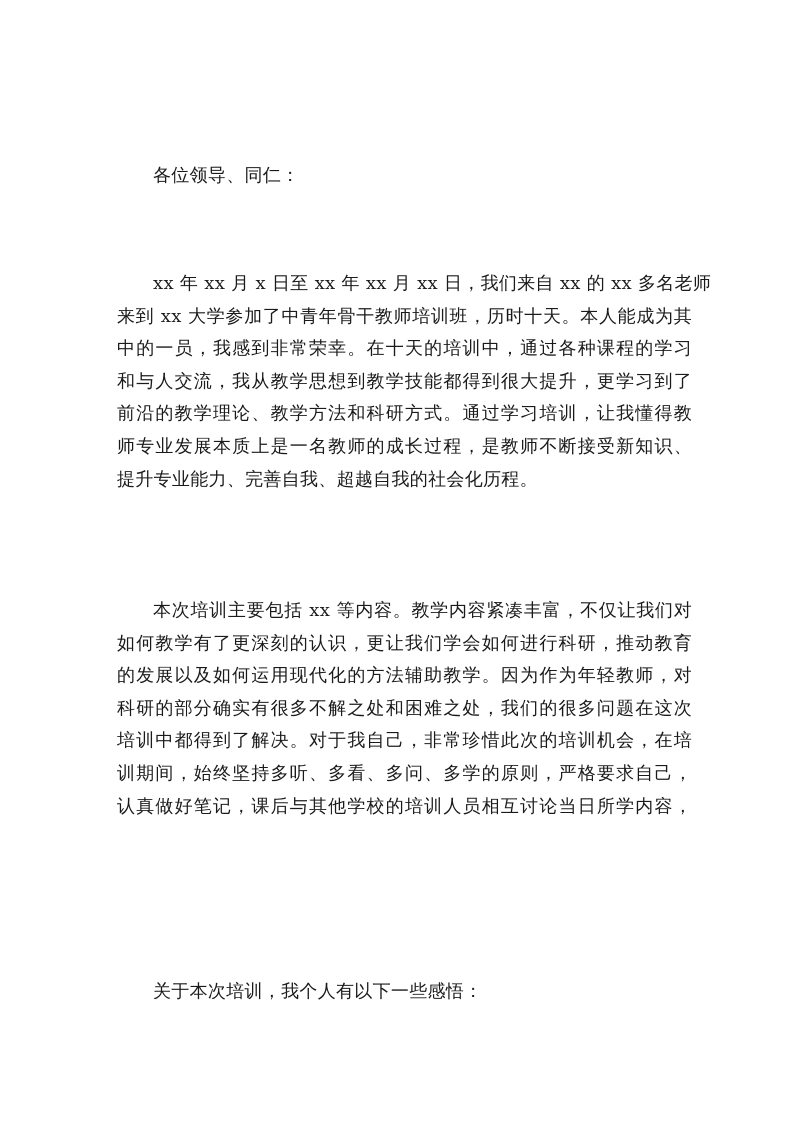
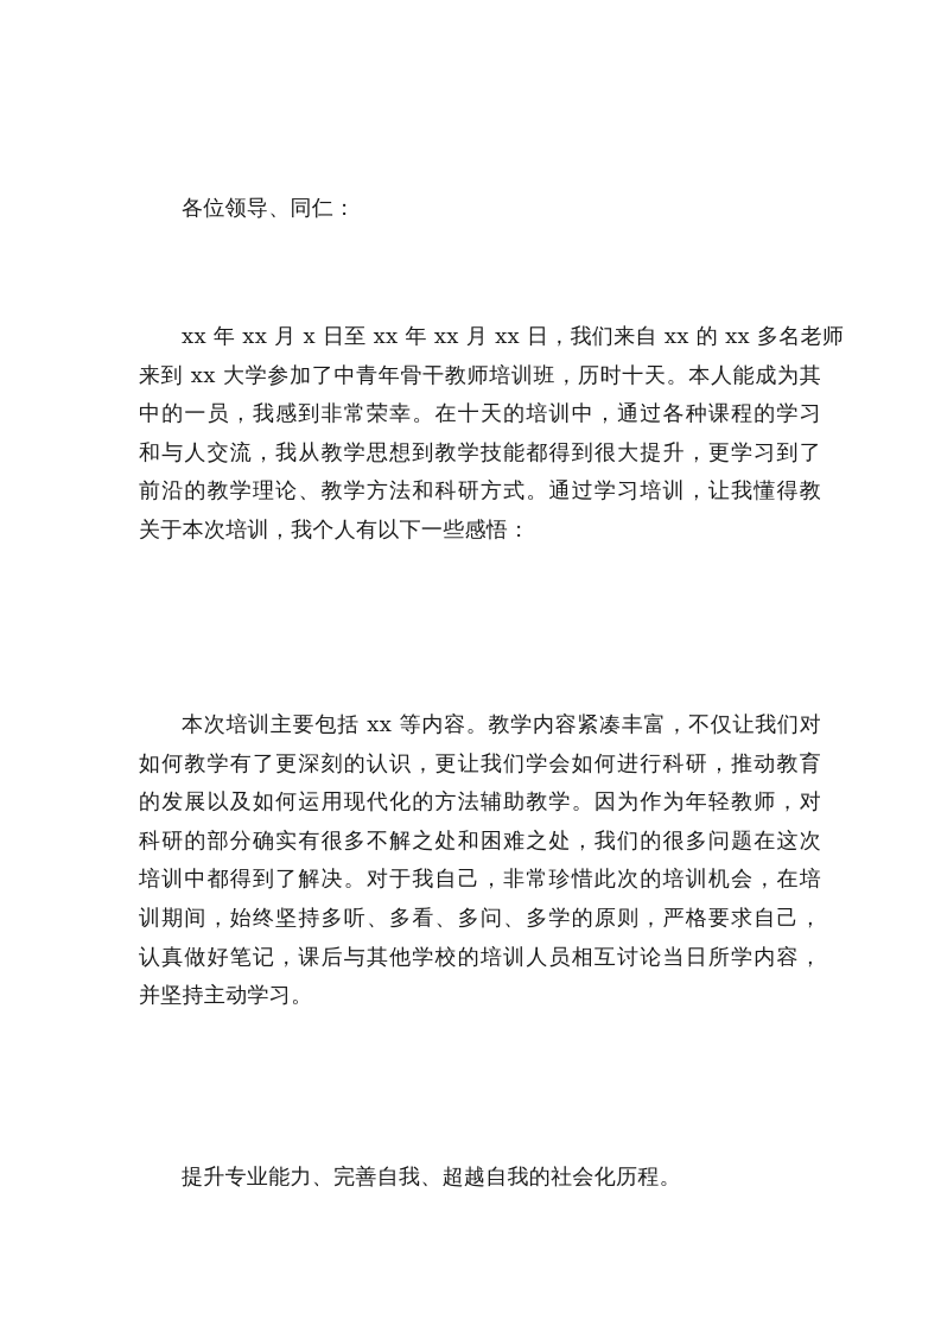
  各位领导、同仁：
  xx 年 xx 月 x 日至 xx 年 xx 月 xx 日，我们来自 xx 的 xx 多名老师
  来到 xx 大学参加了中青年骨干教师培训班，历时十天。本人能成为其
  中的一员，我感到非常荣幸。在十天的培训中，通过各种课程的学习
  和与人交流，我从教学思想到教学技能都得到很大提升，更学习到了
  前沿的教学理论、教学方法和科研方式。通过学习培训，让我懂得教
- 师专业发展本质上是一名教师的成长过程，是教师不断接受新知识、
- 提升专业能力、完善自我、超越自我的社会化历程。
+ 关于本次培训，我个人有以下一些感悟：
  本次培训主要包括 xx 等内容。教学内容紧凑丰富，不仅让我们对
  如何教学有了更深刻的认识，更让我们学会如何进行科研，推动教育
  的发展以及如何运用现代化的方法辅助教学。因为作为年轻教师，对
  科研的部分确实有很多不解之处和困难之处，我们的很多问题在这次
  培训中都得到了解决。对于我自己，非常珍惜此次的培训机会，在培
  训期间，始终坚持多听、多看、多问、多学的原则，严格要求自己，
  认真做好笔记，课后与其他学校的培训人员相互讨论当日所学内容，
+ 并坚持主动学习。
- 关于本次培训，我个人有以下一些感悟：
+ 提升专业能力、完善自我、超越自我的社会化历程。
